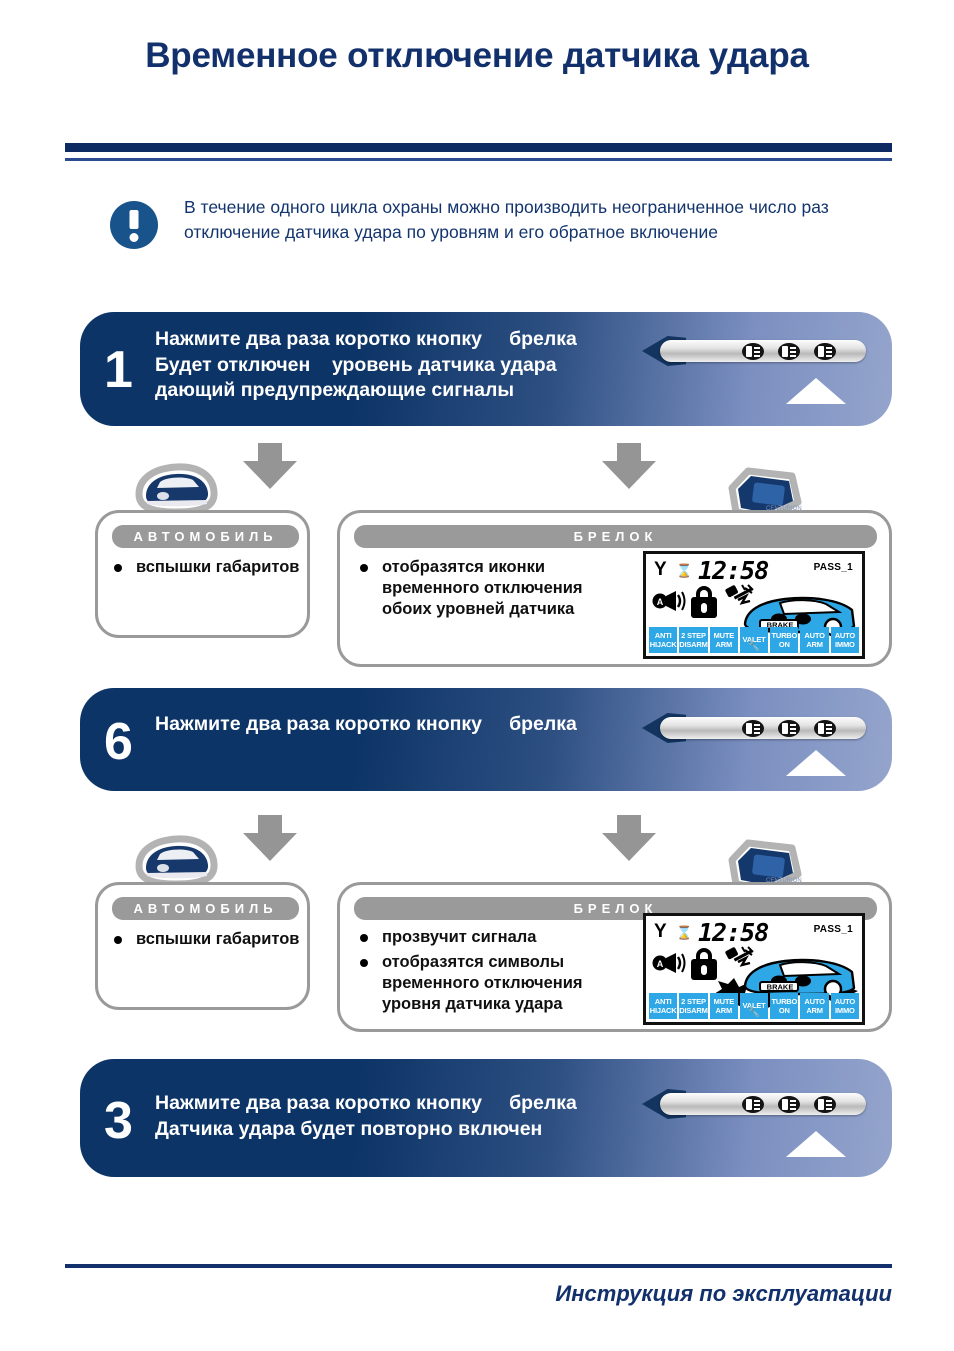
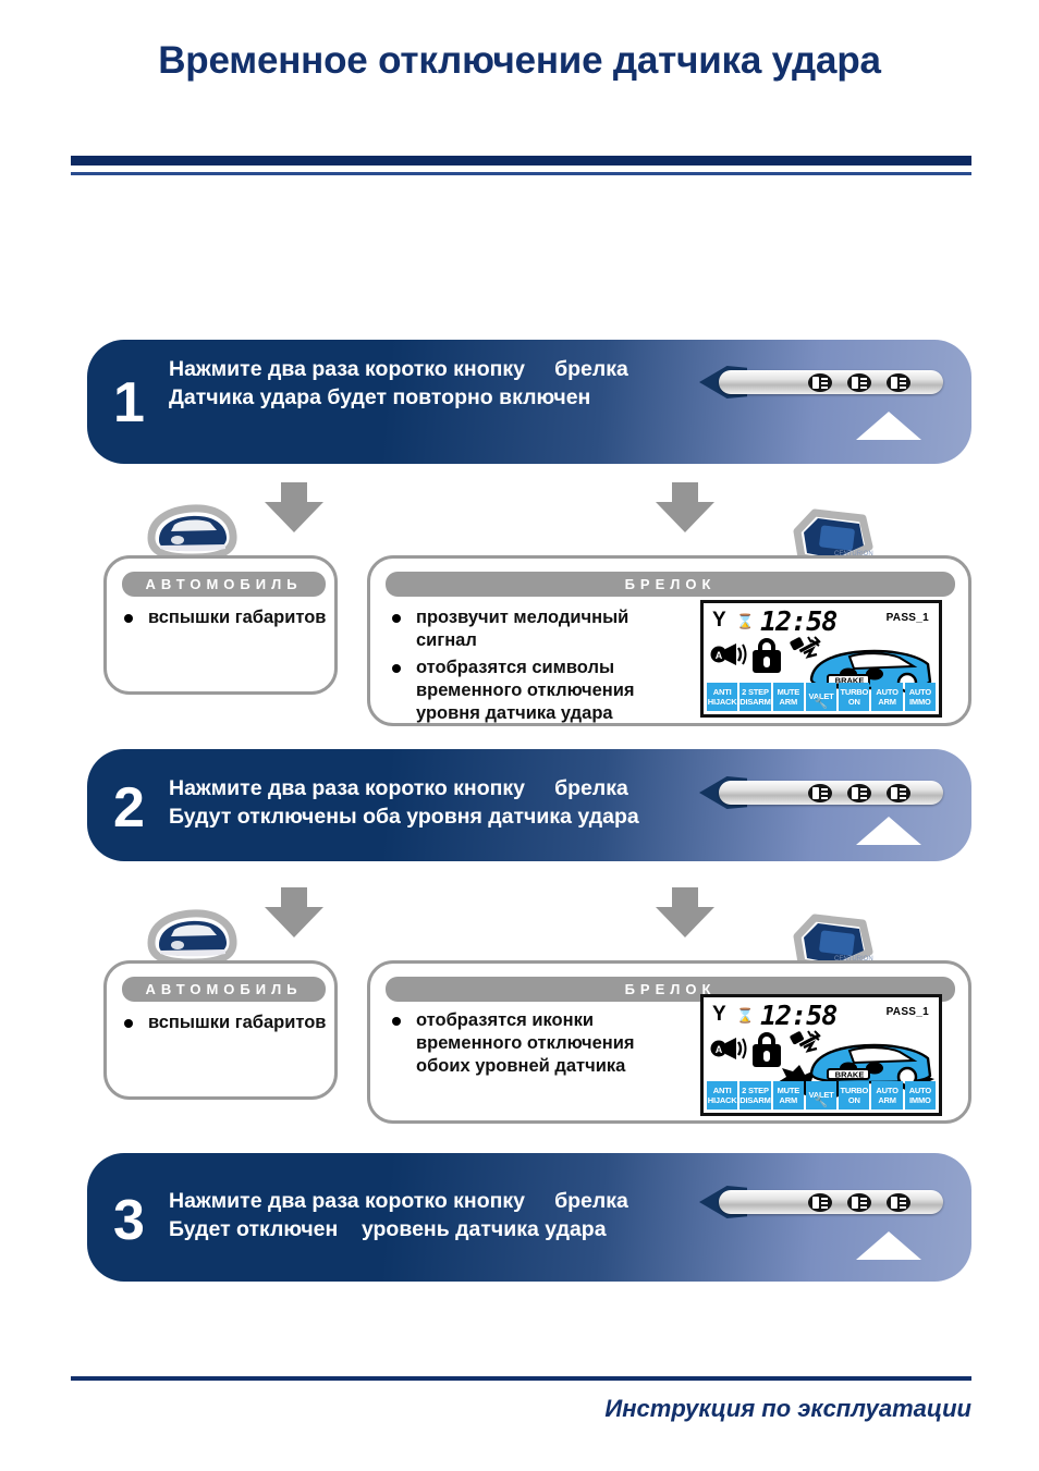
  Временное отключение датчика удара
- В течение одного цикла охраны можно производить неограниченное число раз отключение датчика удара по уровням и его обратное включение
  1
  Нажмите два раза коротко кнопку брелка
- Будет отключен уровень датчика удара
+ Датчика удара будет повторно включен
- дающий предупреждающие сигналы
  АВТОМОБИЛЬ
  вспышки габаритов
  БРЕЛОК
+ прозвучит мелодичный сигнал
- отобразятся иконки временного отключения обоих уровней датчика
+ отобразятся символы временного отключения уровня датчика удара
  Y
  ⌛
  12:58
  PASS_1
  A
  BRAKE
  ANTI
  HIJACK
  2 STEP
  DISARM
  MUTE
  ARM
  VALET
  🔧
  TURBO
  ON
  AUTO
  ARM
  AUTO
  IMMO
- 6
+ 2
  Нажмите два раза коротко кнопку брелка
+ Будут отключены оба уровня датчика удара
  АВТОМОБИЛЬ
  вспышки габаритов
  БРЕЛОК
- прозвучит сигнала
- отобразятся символы временного отключения уровня датчика удара
+ отобразятся иконки временного отключения обоих уровней датчика
  Y
  ⌛
  12:58
  PASS_1
  A
  BRAKE
  ANTI
  HIJACK
  2 STEP
  DISARM
  MUTE
  ARM
  VALET
  🔧
  TURBO
  ON
  AUTO
  ARM
  AUTO
  IMMO
  3
  Нажмите два раза коротко кнопку брелка
- Датчика удара будет повторно включен
+ Будет отключен уровень датчика удара
  Инструкция по эксплуатации
